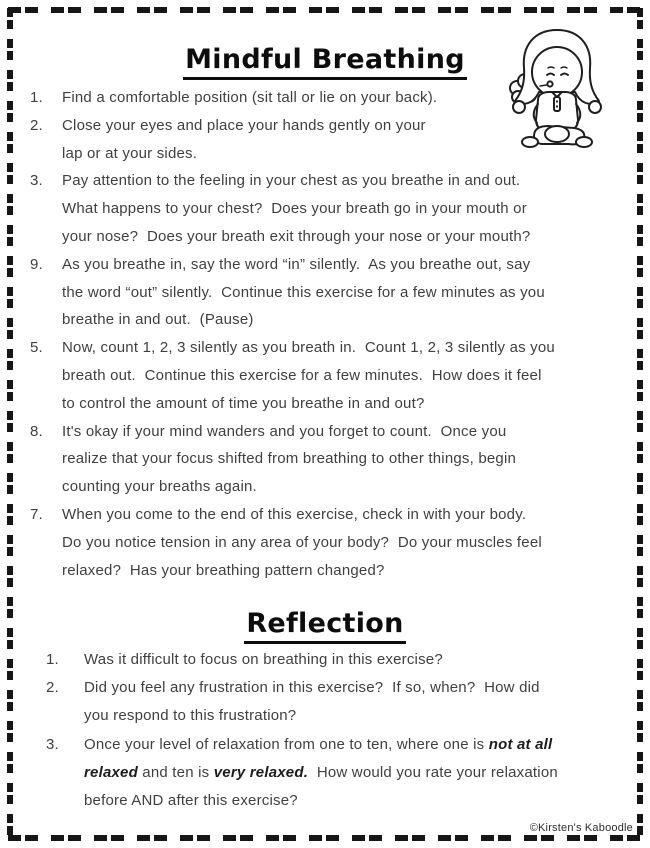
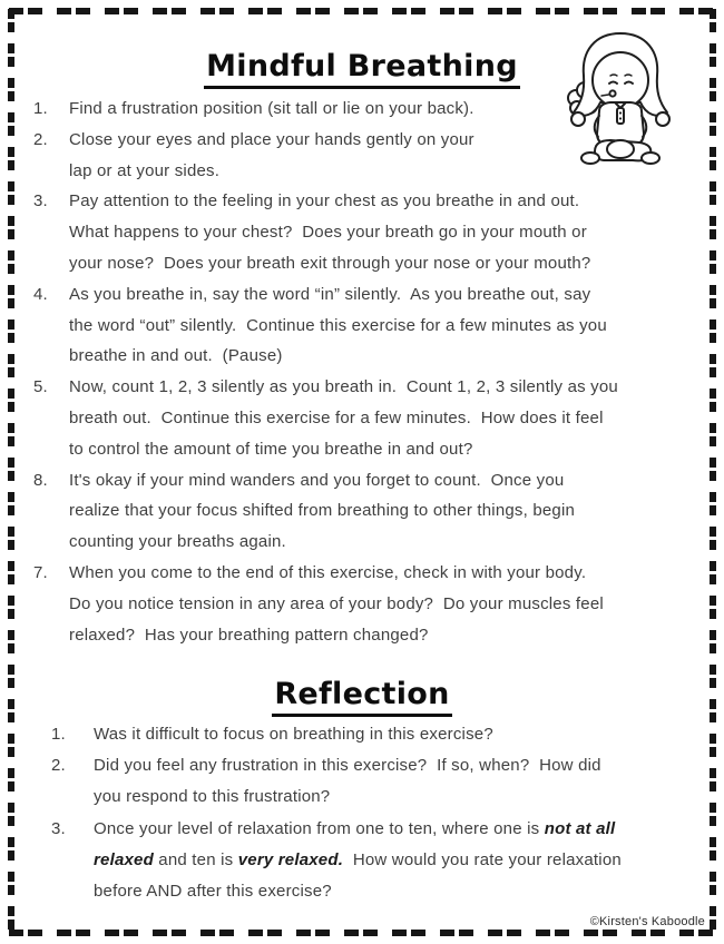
  Mindful Breathing
  1.
- Find a comfortable position (sit tall or lie on your back).
+ Find a frustration position (sit tall or lie on your back).
  2.
  Close your eyes and place your hands gently on your
  lap or at your sides.
  3.
  Pay attention to the feeling in your chest as you breathe in and out.
  What happens to your chest? Does your breath go in your mouth or
  your nose? Does your breath exit through your nose or your mouth?
- 9.
+ 4.
  As you breathe in, say the word “in” silently. As you breathe out, say
  the word “out” silently. Continue this exercise for a few minutes as you
  breathe in and out. (Pause)
  5.
  Now, count 1, 2, 3 silently as you breath in. Count 1, 2, 3 silently as you
  breath out. Continue this exercise for a few minutes. How does it feel
  to control the amount of time you breathe in and out?
  8.
  It's okay if your mind wanders and you forget to count. Once you
  realize that your focus shifted from breathing to other things, begin
  counting your breaths again.
  7.
  When you come to the end of this exercise, check in with your body.
  Do you notice tension in any area of your body? Do your muscles feel
  relaxed? Has your breathing pattern changed?
  Reflection
  1.
  Was it difficult to focus on breathing in this exercise?
  2.
  Did you feel any frustration in this exercise? If so, when? How did
  you respond to this frustration?
  3.
  Once your level of relaxation from one to ten, where one is not at all
  relaxed and ten is very relaxed. How would you rate your relaxation
  before AND after this exercise?
  ©Kirsten's Kaboodle
